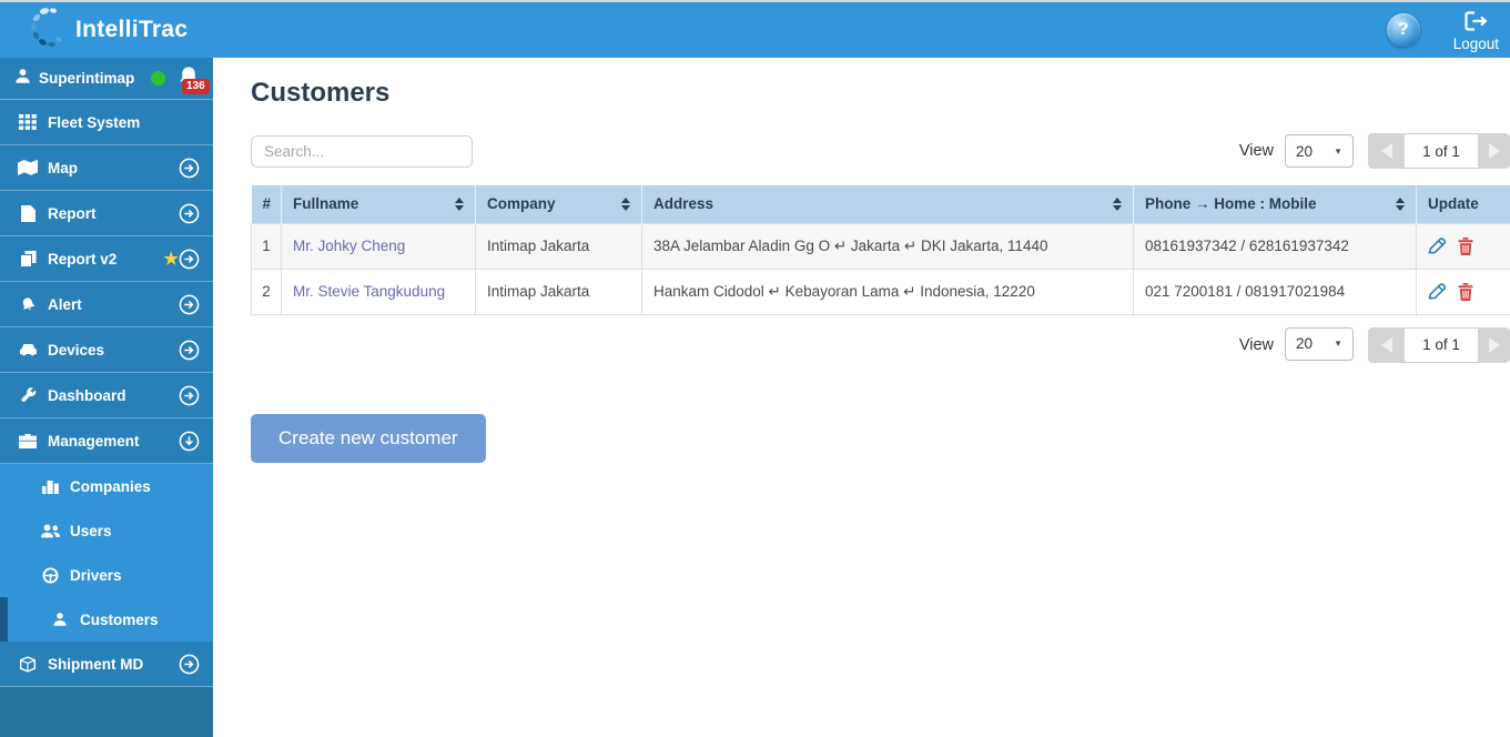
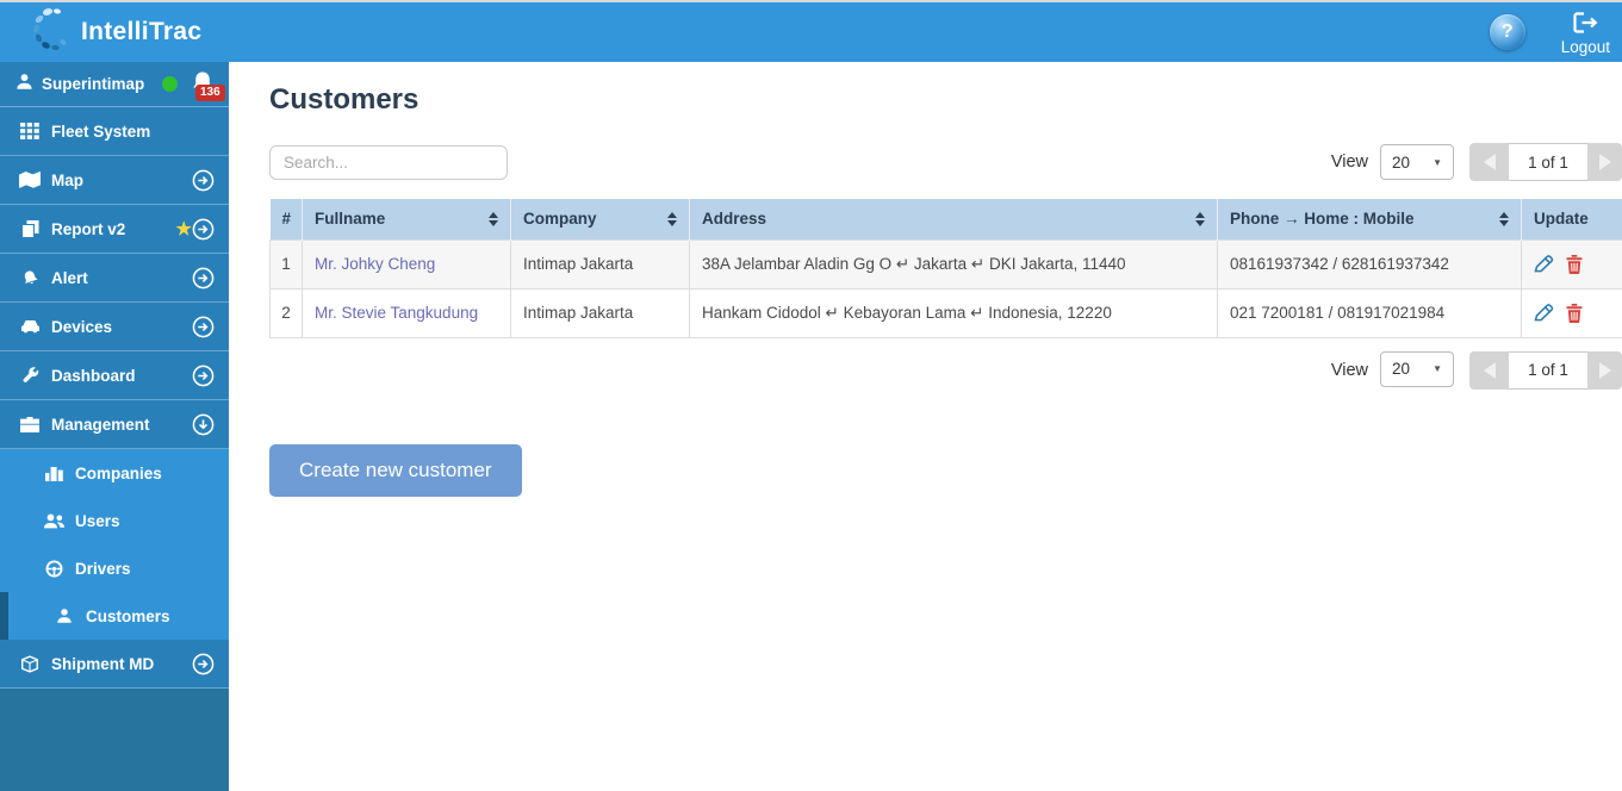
  IntelliTrac
  ?
  Logout
  Superintimap
  136
  Fleet System
  Map
- Report
  Report v2
  ★
  Alert
  Devices
  Dashboard
  Management
  Companies
  Users
  Drivers
  Customers
  Shipment MD
  Customers
  Search...
  View
  20
  ▼
  1 of 1
  #	Fullname	Company	Address	Phone → Home : Mobile	Update
  1	Mr. Johky Cheng	Intimap Jakarta	38A Jelambar Aladin Gg O ↵ Jakarta ↵ DKI Jakarta, 11440	08161937342 / 628161937342
  2	Mr. Stevie Tangkudung	Intimap Jakarta	Hankam Cidodol ↵ Kebayoran Lama ↵ Indonesia, 12220	021 7200181 / 081917021984
  View
  20
  ▼
  1 of 1
  Create new customer
